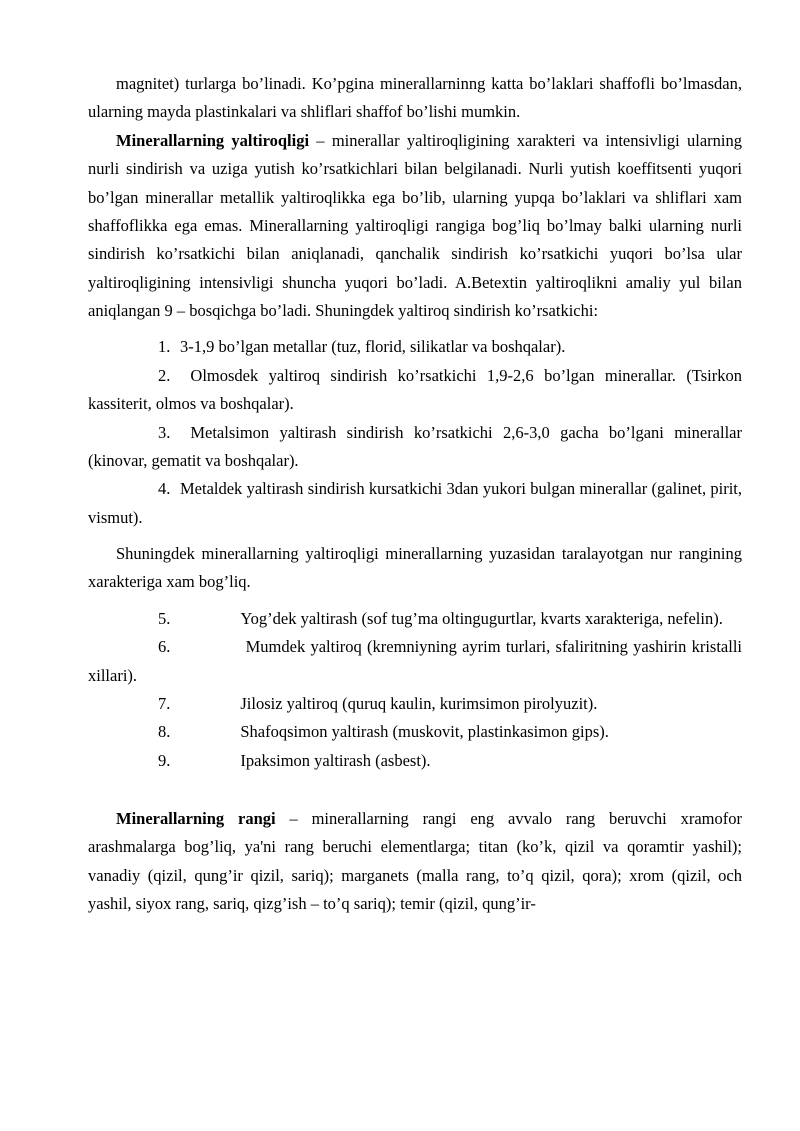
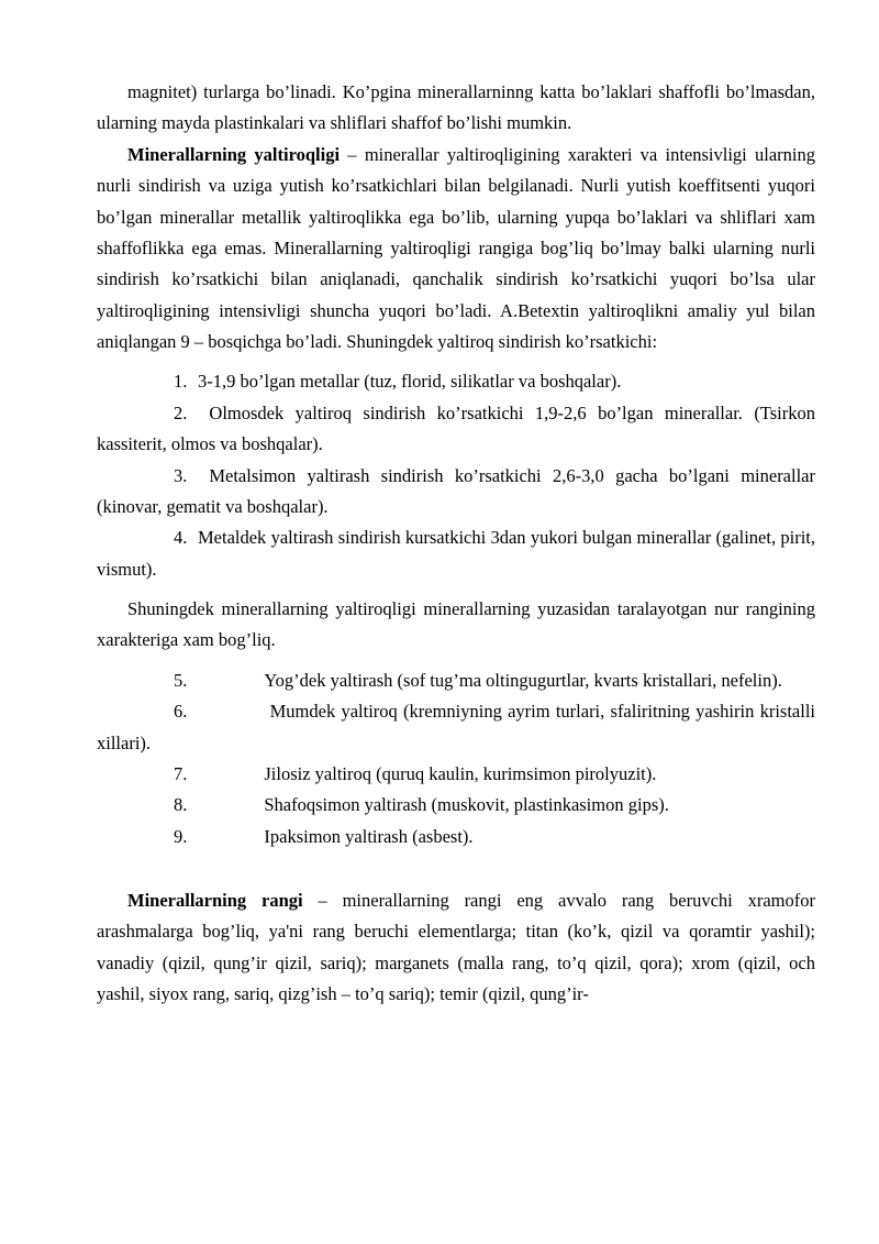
  magnitet) turlarga bo’linadi. Ko’pgina minerallarninng katta bo’laklari shaffofli bo’lmasdan, ularning mayda plastinkalari va shliflari shaffof bo’lishi mumkin.
  Minerallarning yaltiroqligi – minerallar yaltiroqligining xarakteri va intensivligi ularning nurli sindirish va uziga yutish ko’rsatkichlari bilan belgilanadi. Nurli yutish koeffitsenti yuqori bo’lgan minerallar metallik yaltiroqlikka ega bo’lib, ularning yupqa bo’laklari va shliflari xam shaffoflikka ega emas. Minerallarning yaltiroqligi rangiga bog’liq bo’lmay balki ularning nurli sindirish ko’rsatkichi bilan aniqlanadi, qanchalik sindirish ko’rsatkichi yuqori bo’lsa ular yaltiroqligining intensivligi shuncha yuqori bo’ladi. A.Betextin yaltiroqlikni amaliy yul bilan aniqlangan 9 – bosqichga bo’ladi. Shuningdek yaltiroq sindirish ko’rsatkichi:
  1. 3-1,9 bo’lgan metallar (tuz, florid, silikatlar va boshqalar).
  2. Olmosdek yaltiroq sindirish ko’rsatkichi 1,9-2,6 bo’lgan minerallar. (Tsirkon kassiterit, olmos va boshqalar).
  3. Metalsimon yaltirash sindirish ko’rsatkichi 2,6-3,0 gacha bo’lgani minerallar (kinovar, gematit va boshqalar).
  4. Metaldek yaltirash sindirish kursatkichi 3dan yukori bulgan minerallar (galinet, pirit, vismut).
  Shuningdek minerallarning yaltiroqligi minerallarning yuzasidan taralayotgan nur rangining xarakteriga xam bog’liq.
- 5. Yog’dek yaltirash (sof tug’ma oltingugurtlar, kvarts xarakteriga, nefelin).
+ 5. Yog’dek yaltirash (sof tug’ma oltingugurtlar, kvarts kristallari, nefelin).
  6. Mumdek yaltiroq (kremniyning ayrim turlari, sfaliritning yashirin kristalli xillari).
  7. Jilosiz yaltiroq (quruq kaulin, kurimsimon pirolyuzit).
  8. Shafoqsimon yaltirash (muskovit, plastinkasimon gips).
  9. Ipaksimon yaltirash (asbest).
  Minerallarning rangi – minerallarning rangi eng avvalo rang beruvchi xramofor arashmalarga bog’liq, ya'ni rang beruchi elementlarga; titan (ko’k, qizil va qoramtir yashil); vanadiy (qizil, qung’ir qizil, sariq); marganets (malla rang, to’q qizil, qora); xrom (qizil, och yashil, siyox rang, sariq, qizg’ish – to’q sariq); temir (qizil, qung’ir-
